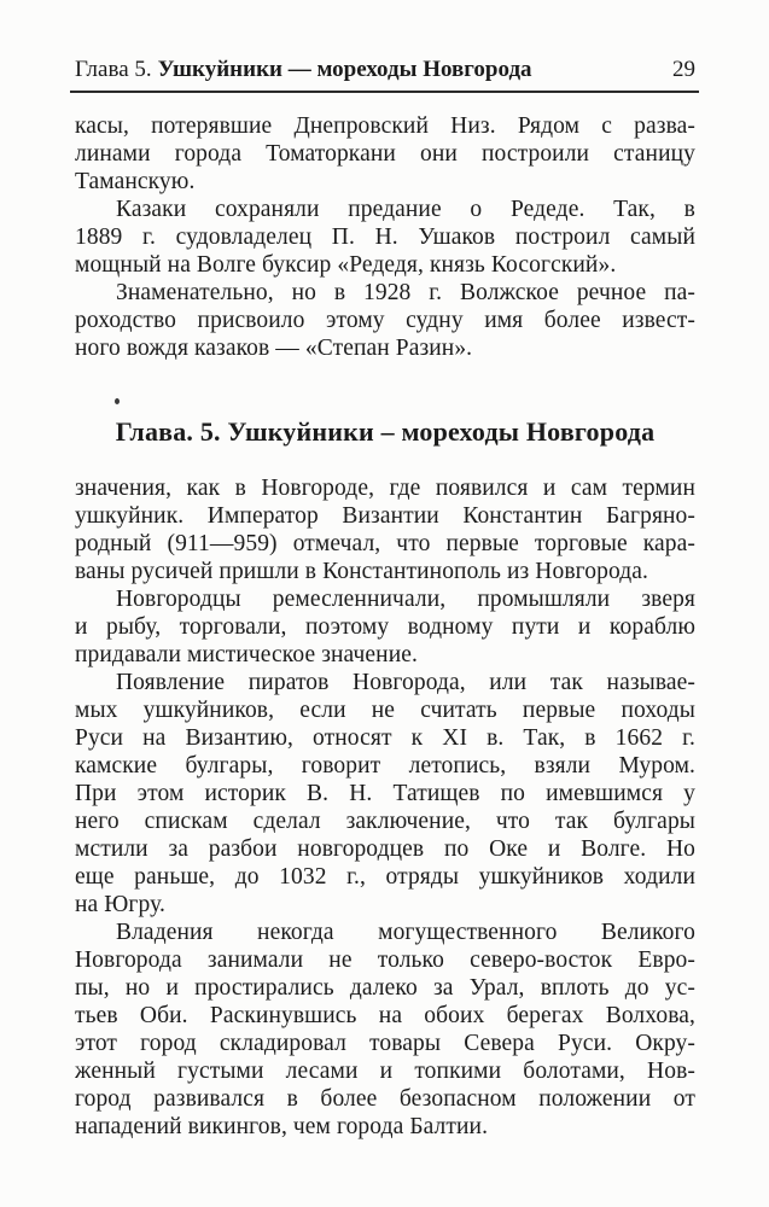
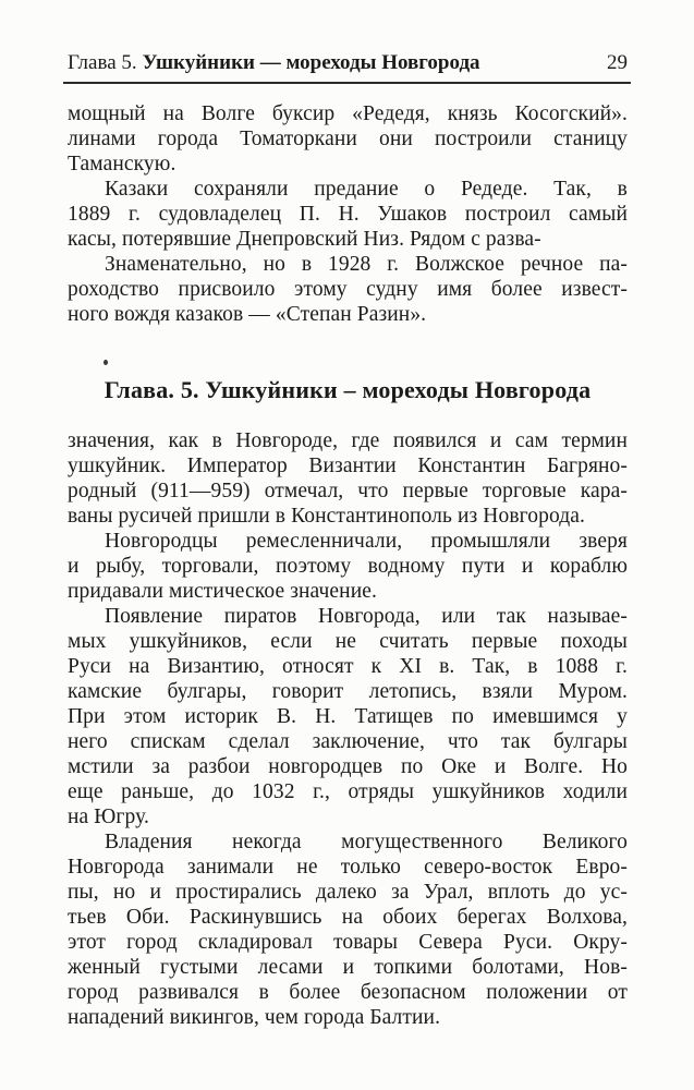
  Глава 5. Ушкуйники — мореходы Новгорода
  29
- касы, потерявшие Днепровский Низ. Рядом с разва-
+ мощный на Волге буксир «Редедя, князь Косогский».
  линами города Томаторкани они построили станицу
  Таманскую.
  Казаки сохраняли предание о Редеде. Так, в
  1889 г. судовладелец П. Н. Ушаков построил самый
- мощный на Волге буксир «Редедя, князь Косогский».
+ касы, потерявшие Днепровский Низ. Рядом с разва-
  Знаменательно, но в 1928 г. Волжское речное па-
  роходство присвоило этому судну имя более извест-
  ного вождя казаков — «Степан Разин».
  Глава. 5. Ушкуйники – мореходы Новгорода
  значения, как в Новгороде, где появился и сам термин
  ушкуйник. Император Византии Константин Багряно-
  родный (911—959) отмечал, что первые торговые кара-
  ваны русичей пришли в Константинополь из Новгорода.
  Новгородцы ремесленничали, промышляли зверя
  и рыбу, торговали, поэтому водному пути и кораблю
  придавали мистическое значение.
  Появление пиратов Новгорода, или так называе-
  мых ушкуйников, если не считать первые походы
- Руси на Византию, относят к XI в. Так, в 1662 г.
+ Руси на Византию, относят к XI в. Так, в 1088 г.
  камские булгары, говорит летопись, взяли Муром.
  При этом историк В. Н. Татищев по имевшимся у
  него спискам сделал заключение, что так булгары
  мстили за разбои новгородцев по Оке и Волге. Но
  еще раньше, до 1032 г., отряды ушкуйников ходили
  на Югру.
  Владения некогда могущественного Великого
  Новгорода занимали не только северо-восток Евро-
  пы, но и простирались далеко за Урал, вплоть до ус-
  тьев Оби. Раскинувшись на обоих берегах Волхова,
  этот город складировал товары Севера Руси. Окру-
  женный густыми лесами и топкими болотами, Нов-
  город развивался в более безопасном положении от
  нападений викингов, чем города Балтии.
